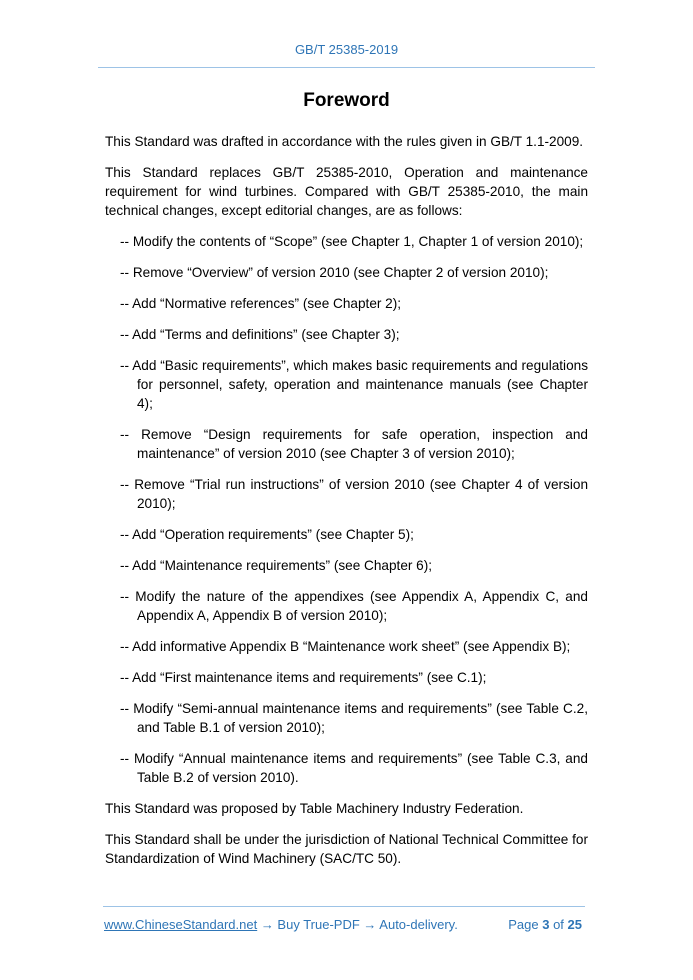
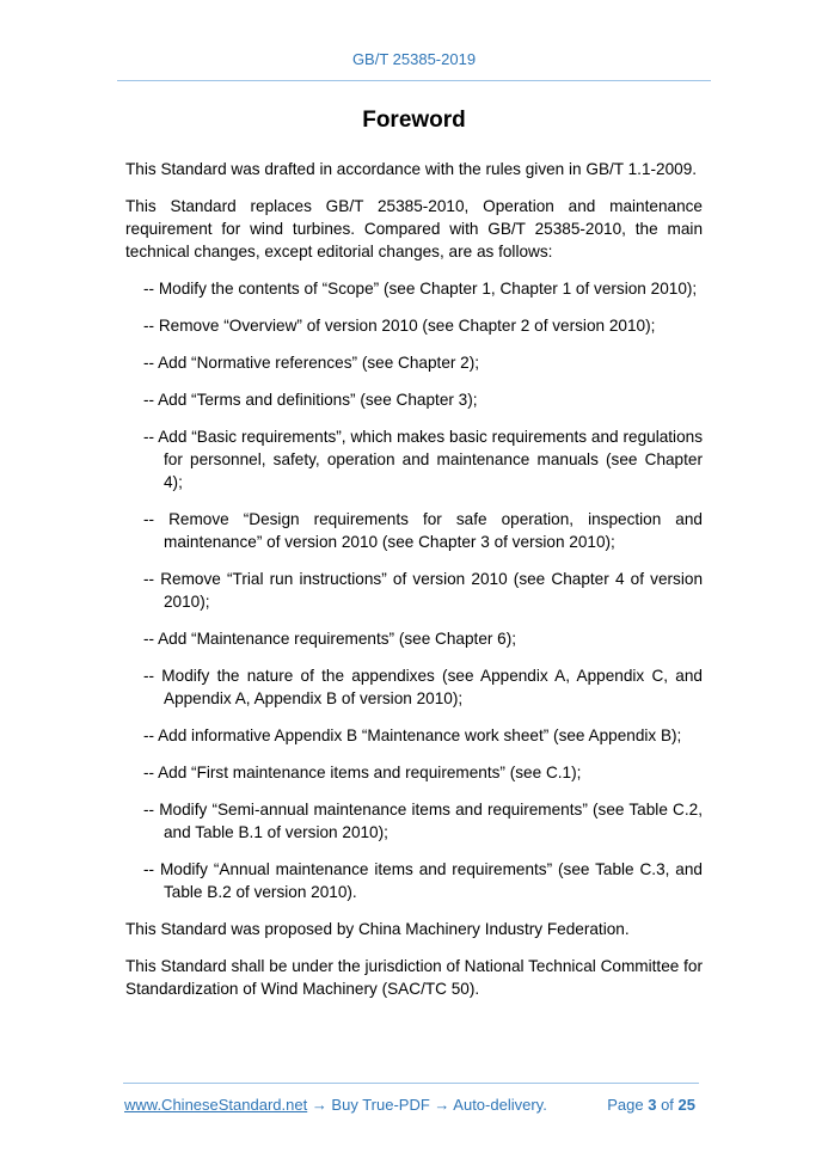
  GB/T 25385-2019
  Foreword
  This Standard was drafted in accordance with the rules given in GB/T 1.1-2009.
  This Standard replaces GB/T 25385-2010, Operation and maintenance requirement for wind turbines. Compared with GB/T 25385-2010, the main technical changes, except editorial changes, are as follows:
  -- Modify the contents of “Scope” (see Chapter 1, Chapter 1 of version 2010);
  -- Remove “Overview” of version 2010 (see Chapter 2 of version 2010);
  -- Add “Normative references” (see Chapter 2);
  -- Add “Terms and definitions” (see Chapter 3);
  -- Add “Basic requirements”, which makes basic requirements and regulations for personnel, safety, operation and maintenance manuals (see Chapter 4);
  -- Remove “Design requirements for safe operation, inspection and maintenance” of version 2010 (see Chapter 3 of version 2010);
  -- Remove “Trial run instructions” of version 2010 (see Chapter 4 of version 2010);
- -- Add “Operation requirements” (see Chapter 5);
  -- Add “Maintenance requirements” (see Chapter 6);
  -- Modify the nature of the appendixes (see Appendix A, Appendix C, and Appendix A, Appendix B of version 2010);
  -- Add informative Appendix B “Maintenance work sheet” (see Appendix B);
  -- Add “First maintenance items and requirements” (see C.1);
  -- Modify “Semi-annual maintenance items and requirements” (see Table C.2, and Table B.1 of version 2010);
  -- Modify “Annual maintenance items and requirements” (see Table C.3, and Table B.2 of version 2010).
- This Standard was proposed by Table Machinery Industry Federation.
+ This Standard was proposed by China Machinery Industry Federation.
  This Standard shall be under the jurisdiction of National Technical Committee for Standardization of Wind Machinery (SAC/TC 50).
  www.ChineseStandard.net → Buy True-PDF → Auto-delivery.
  Page 3 of 25
